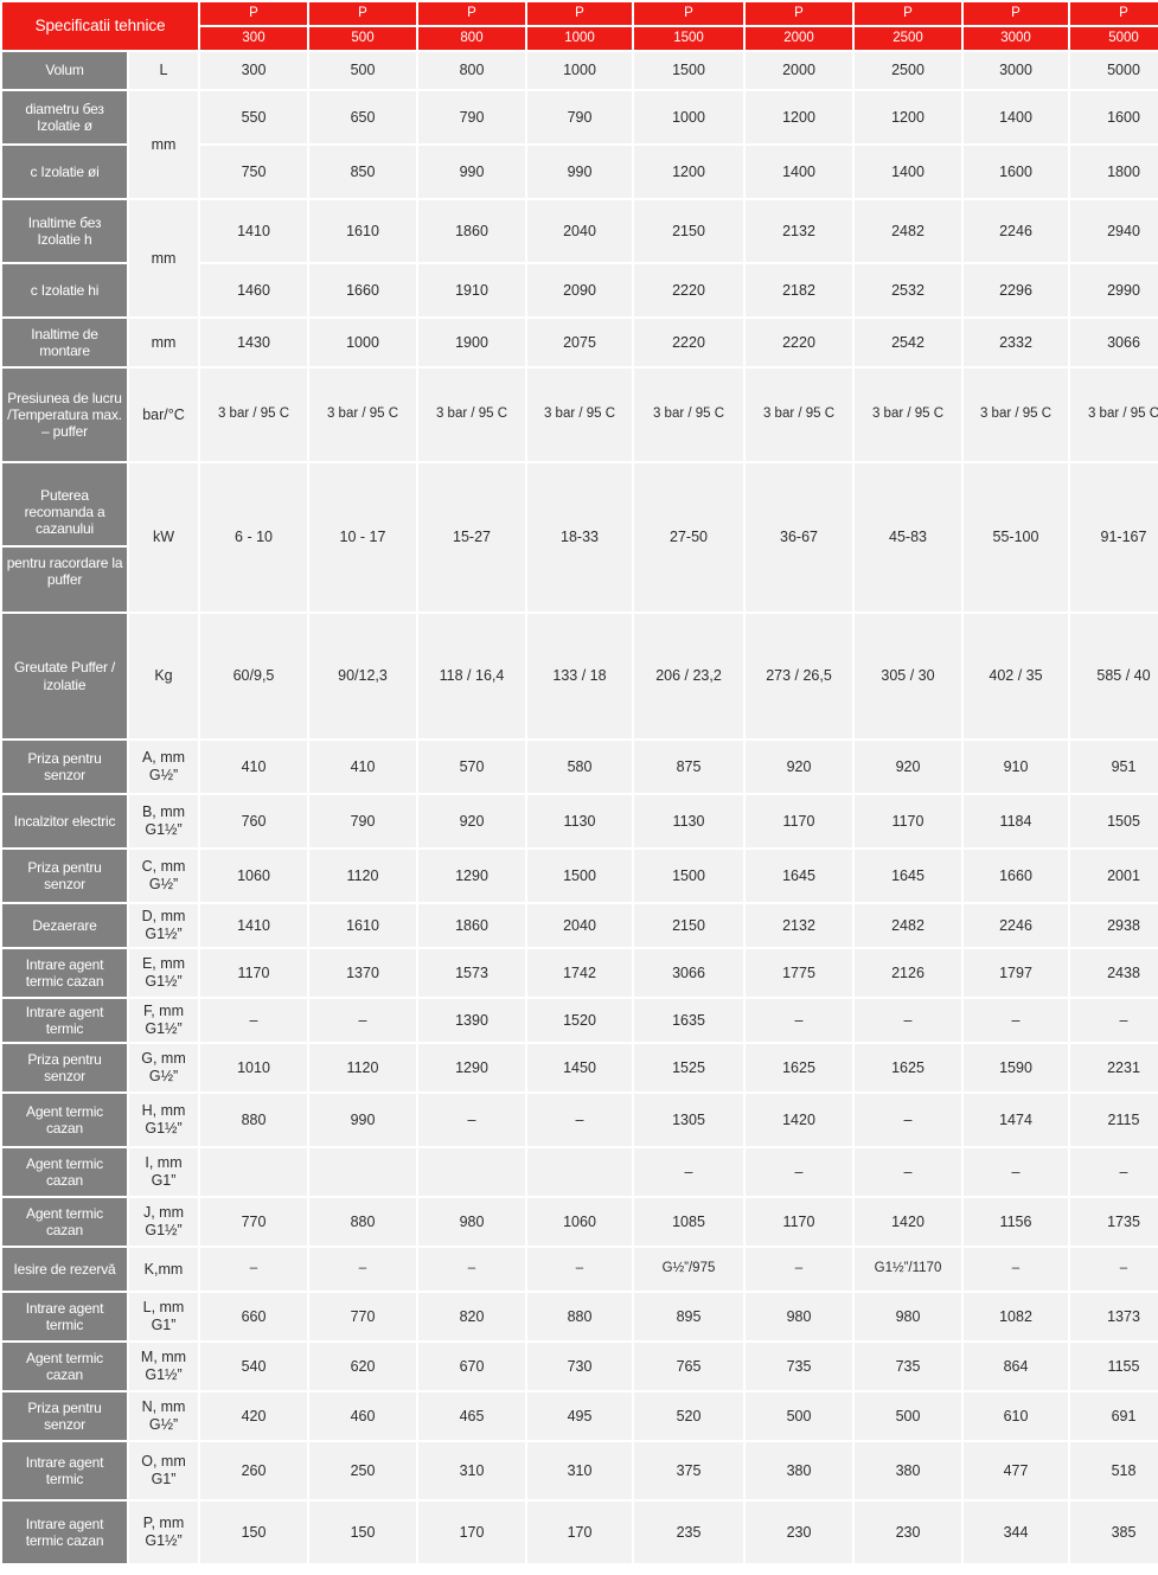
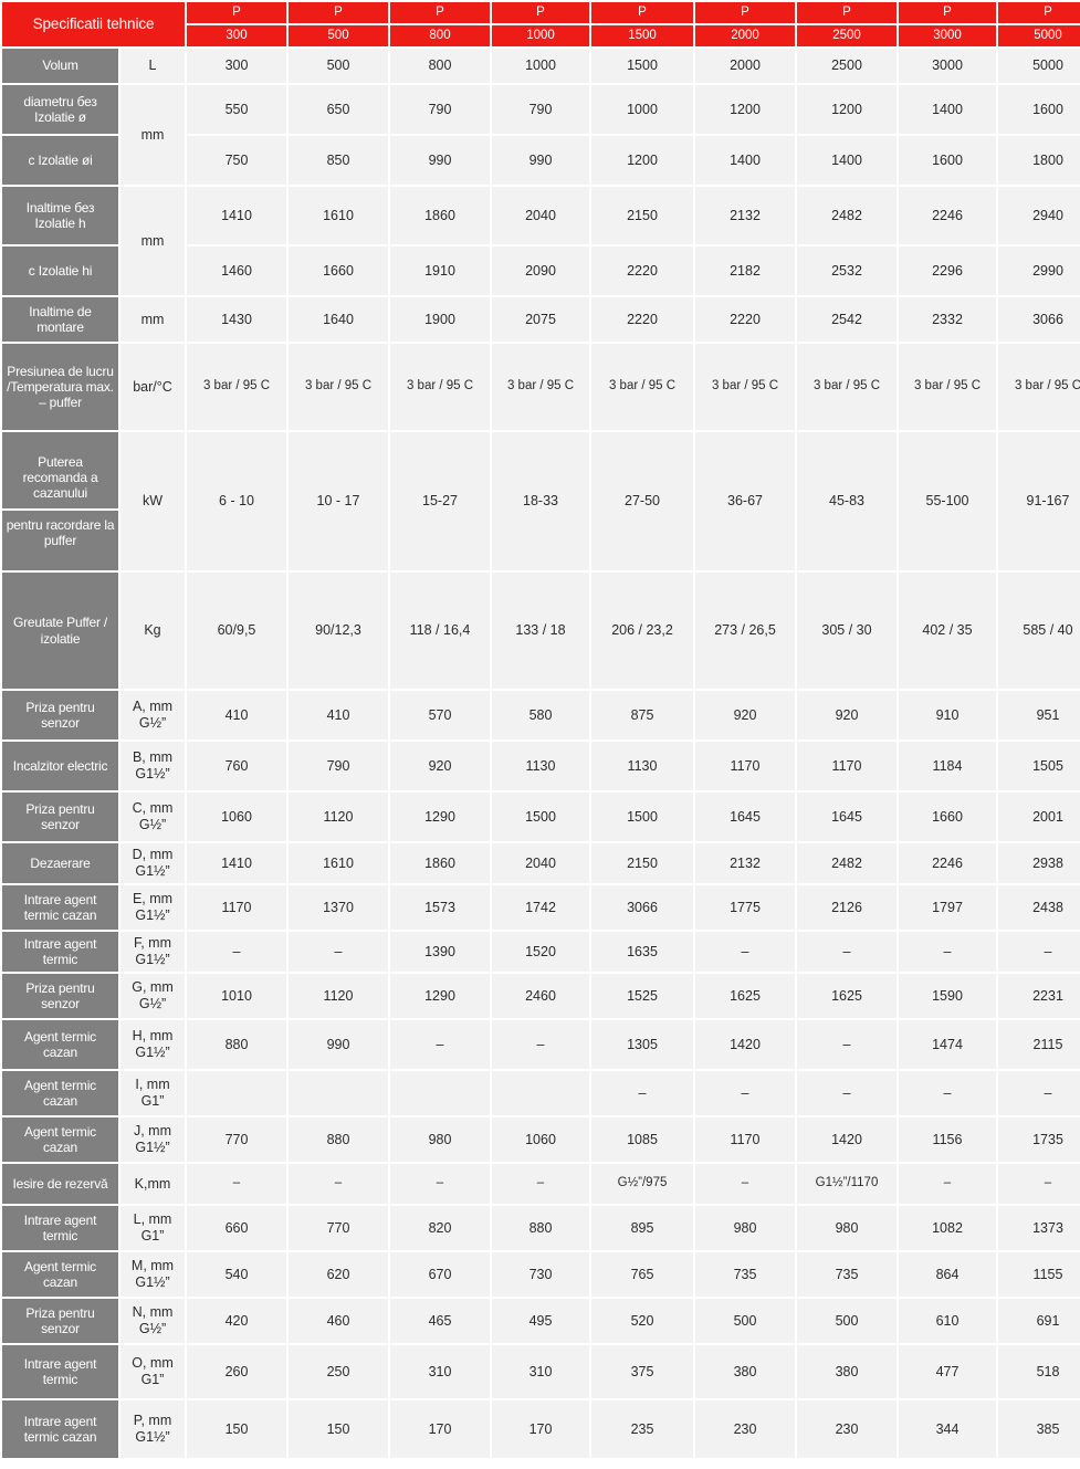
  Specificatii tehnice	P	P	P	P	P	P	P	P	P
  300	500	800	1000	1500	2000	2500	3000	5000
  Volum	L	300	500	800	1000	1500	2000	2500	3000	5000
  diametru без Izolatie ø	mm	550	650	790	790	1000	1200	1200	1400	1600
  c Izolatie øi	750	850	990	990	1200	1400	1400	1600	1800
  Inaltime без Izolatie h	mm	1410	1610	1860	2040	2150	2132	2482	2246	2940
  c Izolatie hi	1460	1660	1910	2090	2220	2182	2532	2296	2990
- Inaltime de montare	mm	1430	1000	1900	2075	2220	2220	2542	2332	3066
+ Inaltime de montare	mm	1430	1640	1900	2075	2220	2220	2542	2332	3066
  Presiunea de lucru /Temperatura max. – puffer	bar/°C	3 bar / 95 C	3 bar / 95 C	3 bar / 95 C	3 bar / 95 C	3 bar / 95 C	3 bar / 95 C	3 bar / 95 C	3 bar / 95 C	3 bar / 95 C
  Puterea recomanda a cazanuluipentru racordare la puffer	kW	6 - 10	10 - 17	15-27	18-33	27-50	36-67	45-83	55-100	91-167
  Greutate Puffer / izolatie	Kg	60/9,5	90/12,3	118 / 16,4	133 / 18	206 / 23,2	273 / 26,5	305 / 30	402 / 35	585 / 40
  Priza pentru senzor	A, mm G½”	410	410	570	580	875	920	920	910	951
  Incalzitor electric	B, mm G1½”	760	790	920	1130	1130	1170	1170	1184	1505
  Priza pentru senzor	C, mm G½”	1060	1120	1290	1500	1500	1645	1645	1660	2001
  Dezaerare	D, mm G1½”	1410	1610	1860	2040	2150	2132	2482	2246	2938
  Intrare agent termic cazan	E, mm G1½”	1170	1370	1573	1742	3066	1775	2126	1797	2438
  Intrare agent termic	F, mm G1½”	–	–	1390	1520	1635	–	–	–	–
- Priza pentru senzor	G, mm G½”	1010	1120	1290	1450	1525	1625	1625	1590	2231
+ Priza pentru senzor	G, mm G½”	1010	1120	1290	2460	1525	1625	1625	1590	2231
  Agent termic cazan	H, mm G1½”	880	990	–	–	1305	1420	–	1474	2115
  Agent termic cazan	I, mm G1”					–	–	–	–	–
  Agent termic cazan	J, mm G1½”	770	880	980	1060	1085	1170	1420	1156	1735
  Iesire de rezervă	K,mm	–	–	–	–	G½”/975	–	G1½”/1170	–	–
  Intrare agent termic	L, mm G1”	660	770	820	880	895	980	980	1082	1373
  Agent termic cazan	M, mm G1½”	540	620	670	730	765	735	735	864	1155
  Priza pentru senzor	N, mm G½”	420	460	465	495	520	500	500	610	691
  Intrare agent termic	O, mm G1”	260	250	310	310	375	380	380	477	518
  Intrare agent termic cazan	P, mm G1½”	150	150	170	170	235	230	230	344	385
